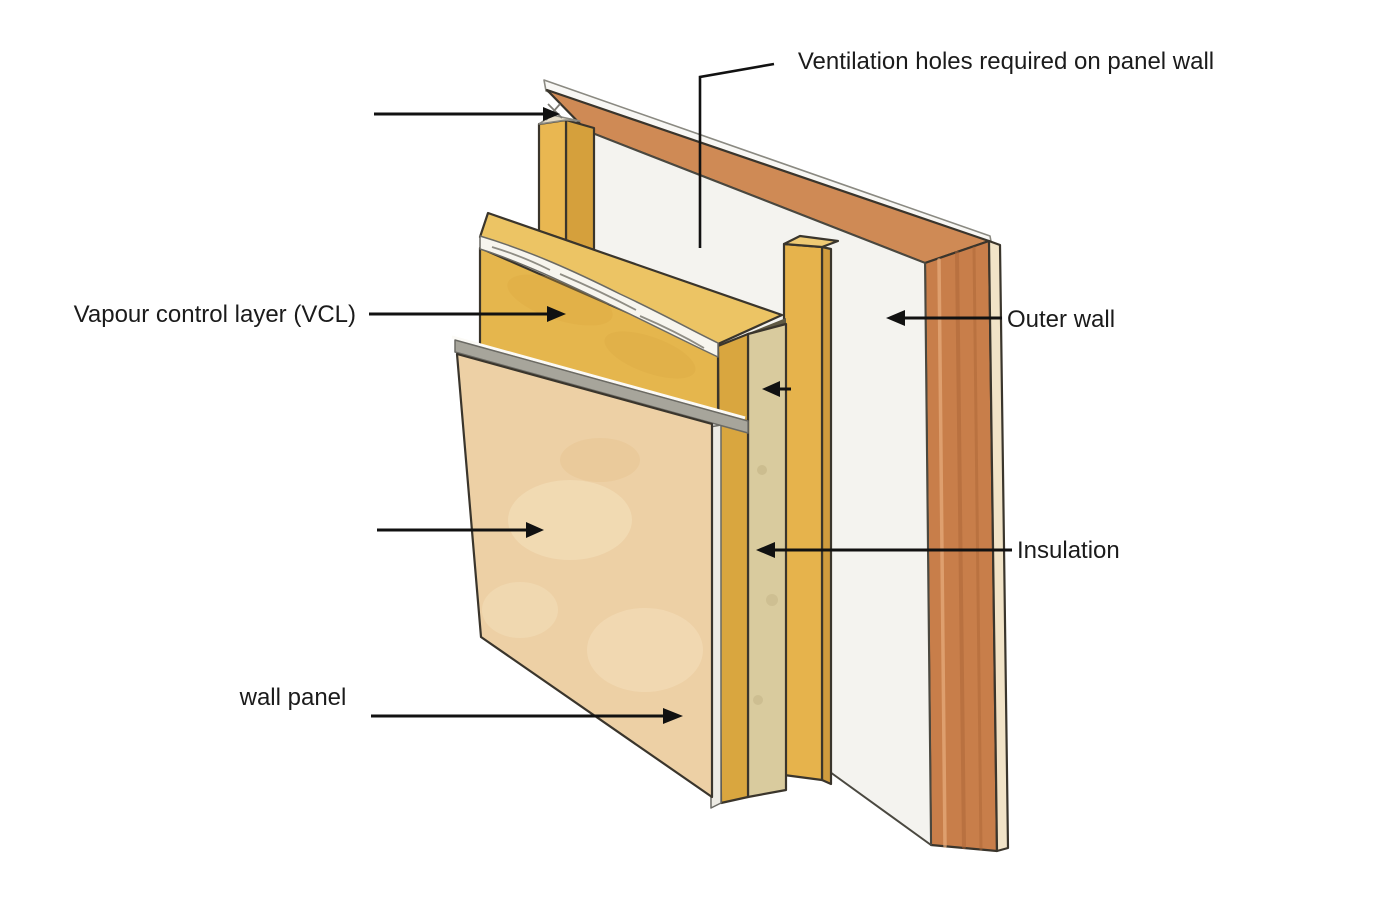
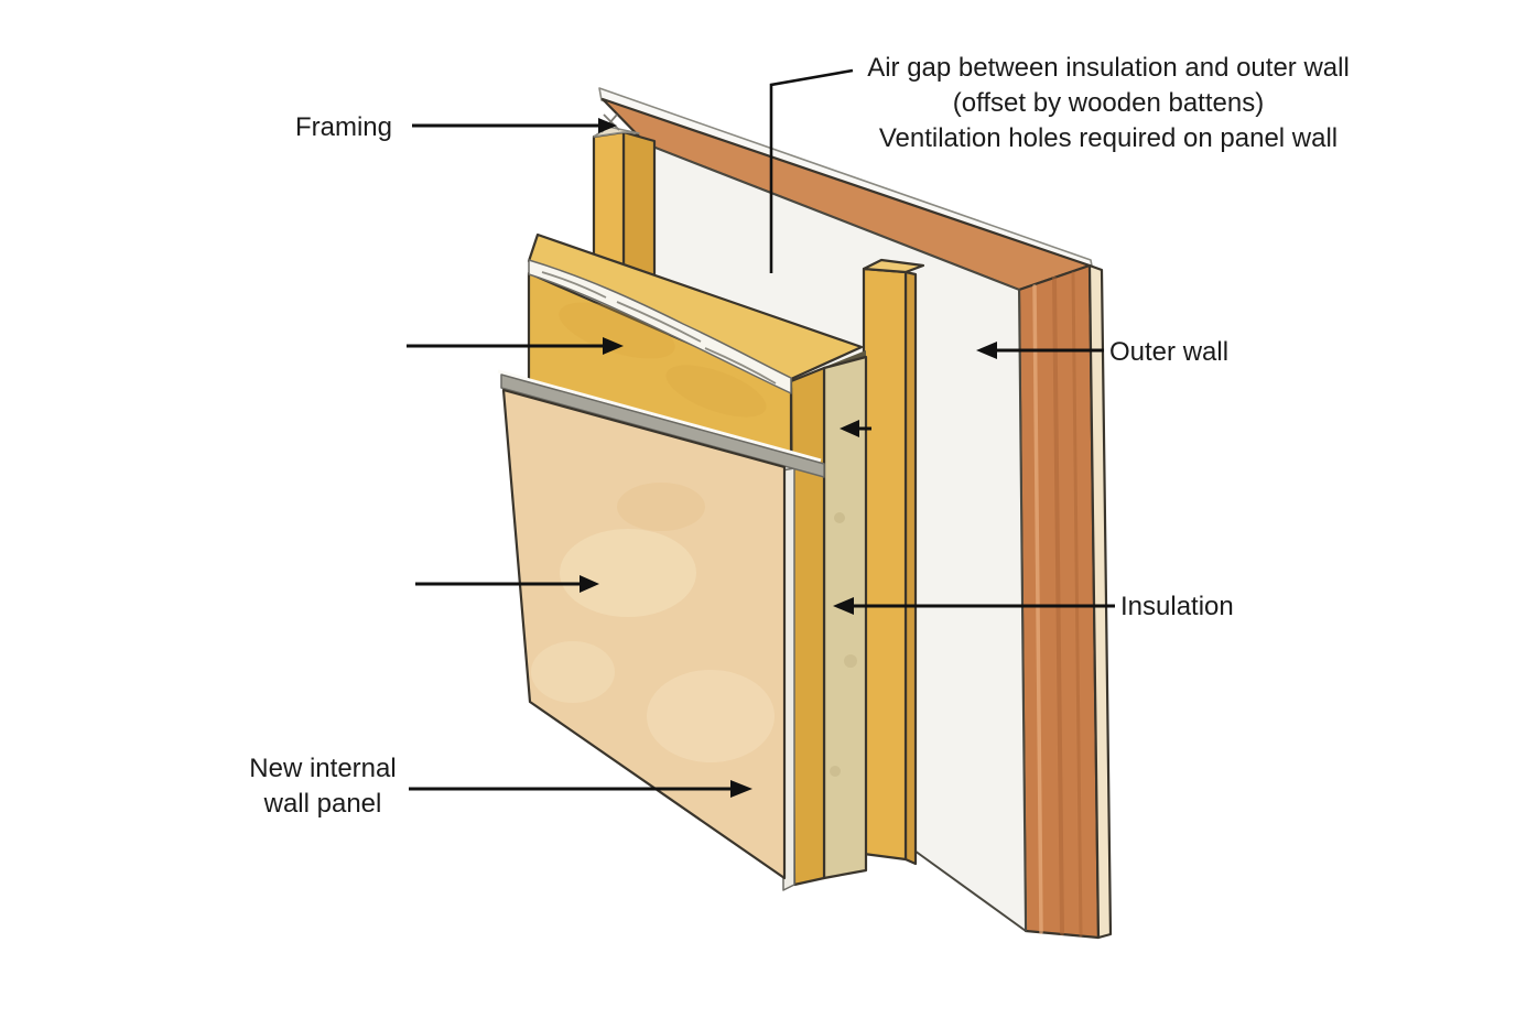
+ Framing
+ Air gap between insulation and outer wall
+ (offset by wooden battens)
  Ventilation holes required on panel wall
- Vapour control layer (VCL)
  Outer wall
  Insulation
+ New internal
  wall panel
